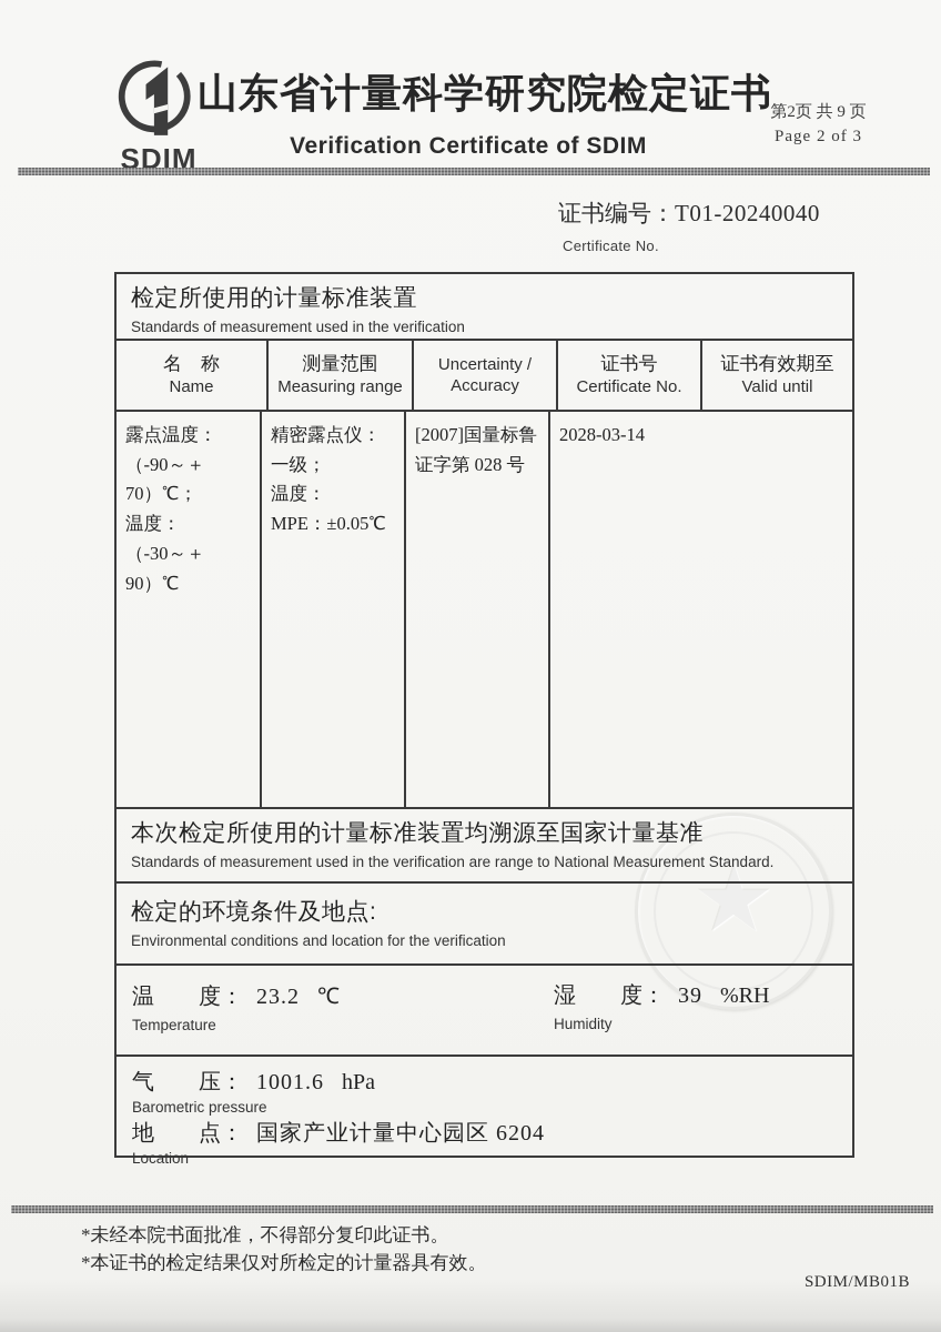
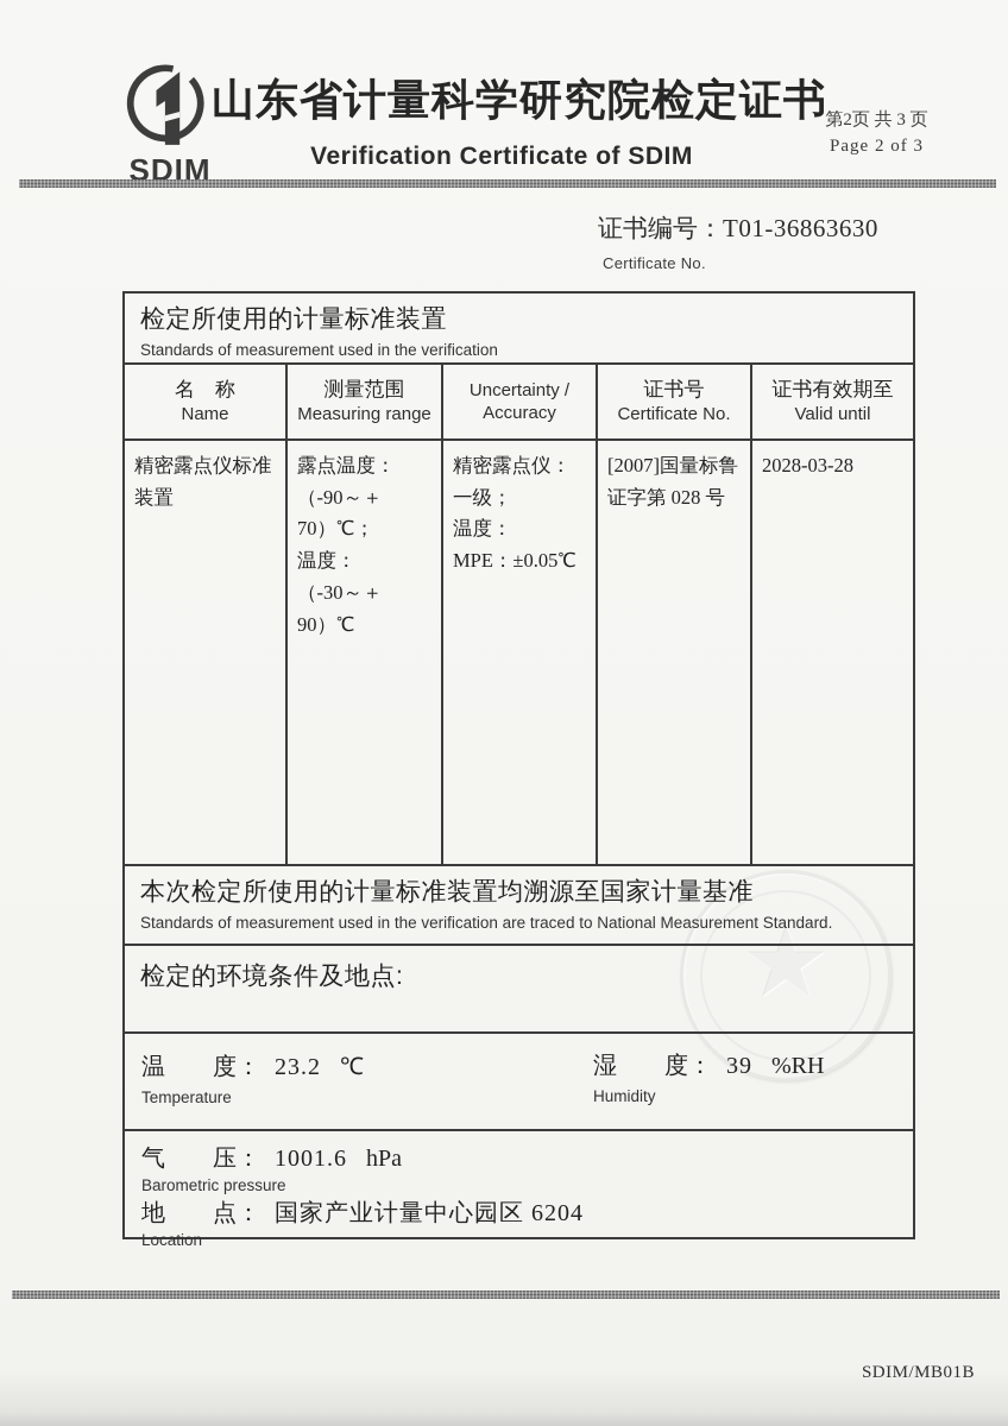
  SDIM
  山东省计量科学研究院检定证书
  Verification Certificate of SDIM
- 第2页 共 9 页
+ 第2页 共 3 页
  Page 2 of 3
- 证书编号：T01-20240040
+ 证书编号：T01-36863630
  Certificate No.
  ★
  检定所使用的计量标准装置
  Standards of measurement used in the verification
  名 称
  Name
  测量范围
  Measuring range
  Uncertainty / Accuracy
  证书号
  Certificate No.
  证书有效期至
  Valid until
+ 精密露点仪标准装置
  露点温度：
  （-90～＋70）℃；
  温度：
  （-30～＋90）℃
  精密露点仪：
  一级；
  温度：
  MPE：±0.05℃
  [2007]国量标鲁证字第 028 号
- 2028-03-14
+ 2028-03-28
  本次检定所使用的计量标准装置均溯源至国家计量基准
- Standards of measurement used in the verification are range to National Measurement Standard.
+ Standards of measurement used in the verification are traced to National Measurement Standard.
  检定的环境条件及地点:
- Environmental conditions and location for the verification
  温 度： 23.2 ℃
  Temperature
  湿 度： 39 %RH
  Humidity
  气 压： 1001.6 hPa
  Barometric pressure
  地 点： 国家产业计量中心园区 6204
  Location
- *未经本院书面批准，不得部分复印此证书。
- *本证书的检定结果仅对所检定的计量器具有效。
  SDIM/MB01B
